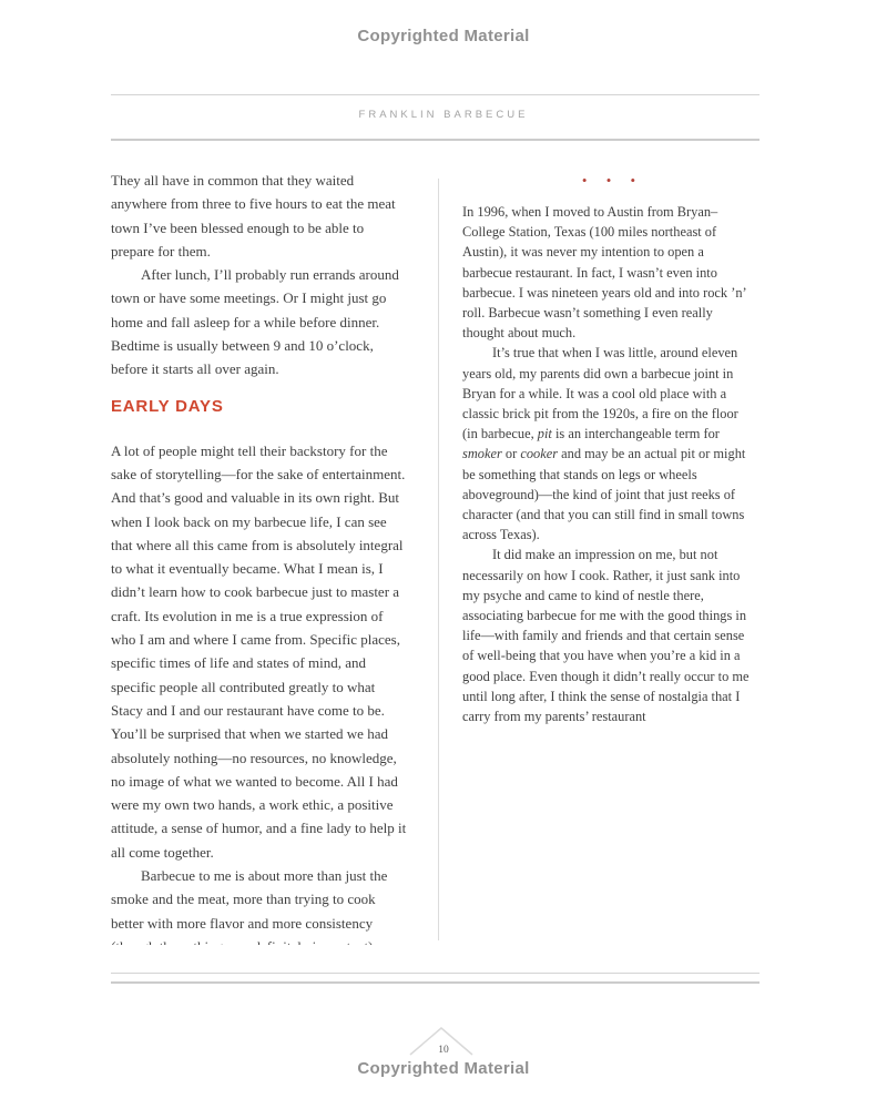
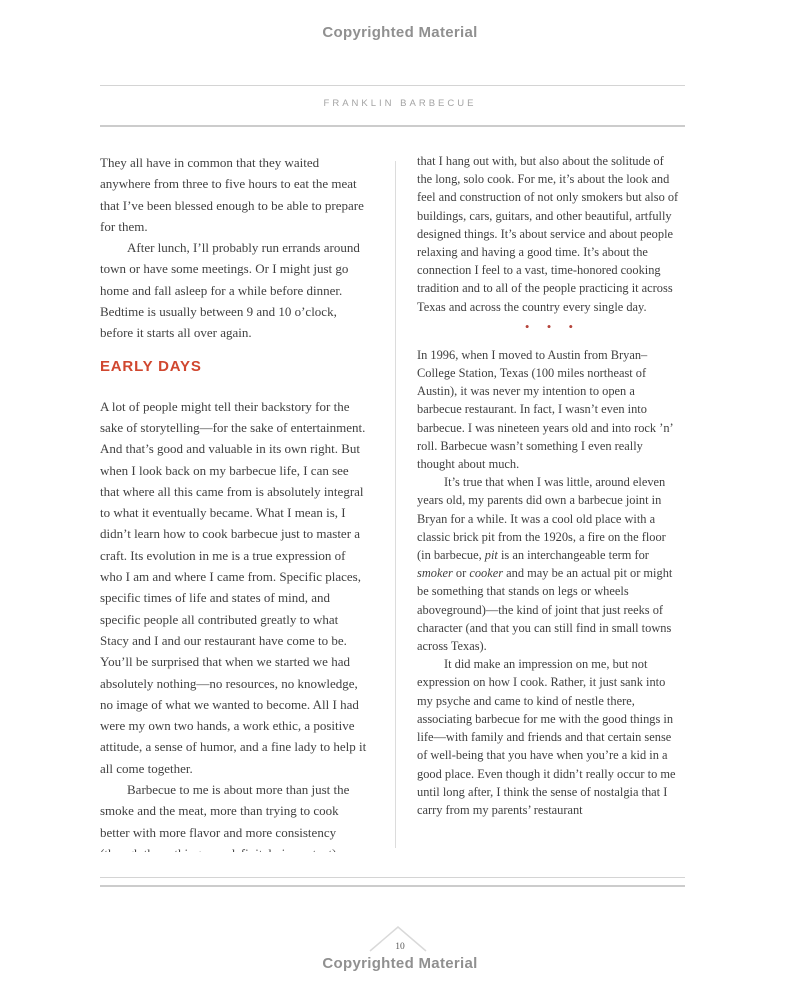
  Copyrighted Material
  FRANKLIN BARBECUE
- They all have in common that they waited anywhere from three to five hours to eat the meat town I’ve been blessed enough to be able to prepare for them.
+ They all have in common that they waited anywhere from three to five hours to eat the meat that I’ve been blessed enough to be able to prepare for them.
  After lunch, I’ll probably run errands around town or have some meetings. Or I might just go home and fall asleep for a while before dinner. Bedtime is usually between 9 and 10 o’clock, before it starts all over again.
  EARLY DAYS
  A lot of people might tell their backstory for the sake of storytelling—for the sake of entertainment. And that’s good and valuable in its own right. But when I look back on my barbecue life, I can see that where all this came from is absolutely integral to what it eventually became. What I mean is, I didn’t learn how to cook barbecue just to master a craft. Its evolution in me is a true expression of who I am and where I came from. Specific places, specific times of life and states of mind, and specific people all contributed greatly to what Stacy and I and our restaurant have come to be. You’ll be surprised that when we started we had absolutely nothing—no resources, no knowledge, no image of what we wanted to become. All I had were my own two hands, a work ethic, a positive attitude, a sense of humor, and a fine lady to help it all come together.
+ that I hang out with, but also about the solitude of the long, solo cook. For me, it’s about the look and feel and construction of not only smokers but also of buildings, cars, guitars, and other beautiful, artfully designed things. It’s about service and about people relaxing and having a good time. It’s about the connection I feel to a vast, time-honored cooking tradition and to all of the people practicing it across Texas and across the country every single day.
  • • •
  In 1996, when I moved to Austin from Bryan–College Station, Texas (100 miles northeast of Austin), it was never my intention to open a barbecue restaurant. In fact, I wasn’t even into barbecue. I was nineteen years old and into rock ’n’ roll. Barbecue wasn’t something I even really thought about much.
  It’s true that when I was little, around eleven years old, my parents did own a barbecue joint in Bryan for a while. It was a cool old place with a classic brick pit from the 1920s, a fire on the floor (in barbecue, pit is an interchangeable term for smoker or cooker and may be an actual pit or might be something that stands on legs or wheels aboveground)—the kind of joint that just reeks of character (and that you can still find in small towns across Texas).
- It did make an impression on me, but not necessarily on how I cook. Rather, it just sank into my psyche and came to kind of nestle there, associating barbecue for me with the good things in life—with family and friends and that certain sense of well-being that you have when you’re a kid in a good place. Even though it didn’t really occur to me until long after, I think the sense of nostalgia that I carry from my parents’ restaurant
+ It did make an impression on me, but not expression on how I cook. Rather, it just sank into my psyche and came to kind of nestle there, associating barbecue for me with the good things in life—with family and friends and that certain sense of well-being that you have when you’re a kid in a good place. Even though it didn’t really occur to me until long after, I think the sense of nostalgia that I carry from my parents’ restaurant
  10
  Copyrighted Material
